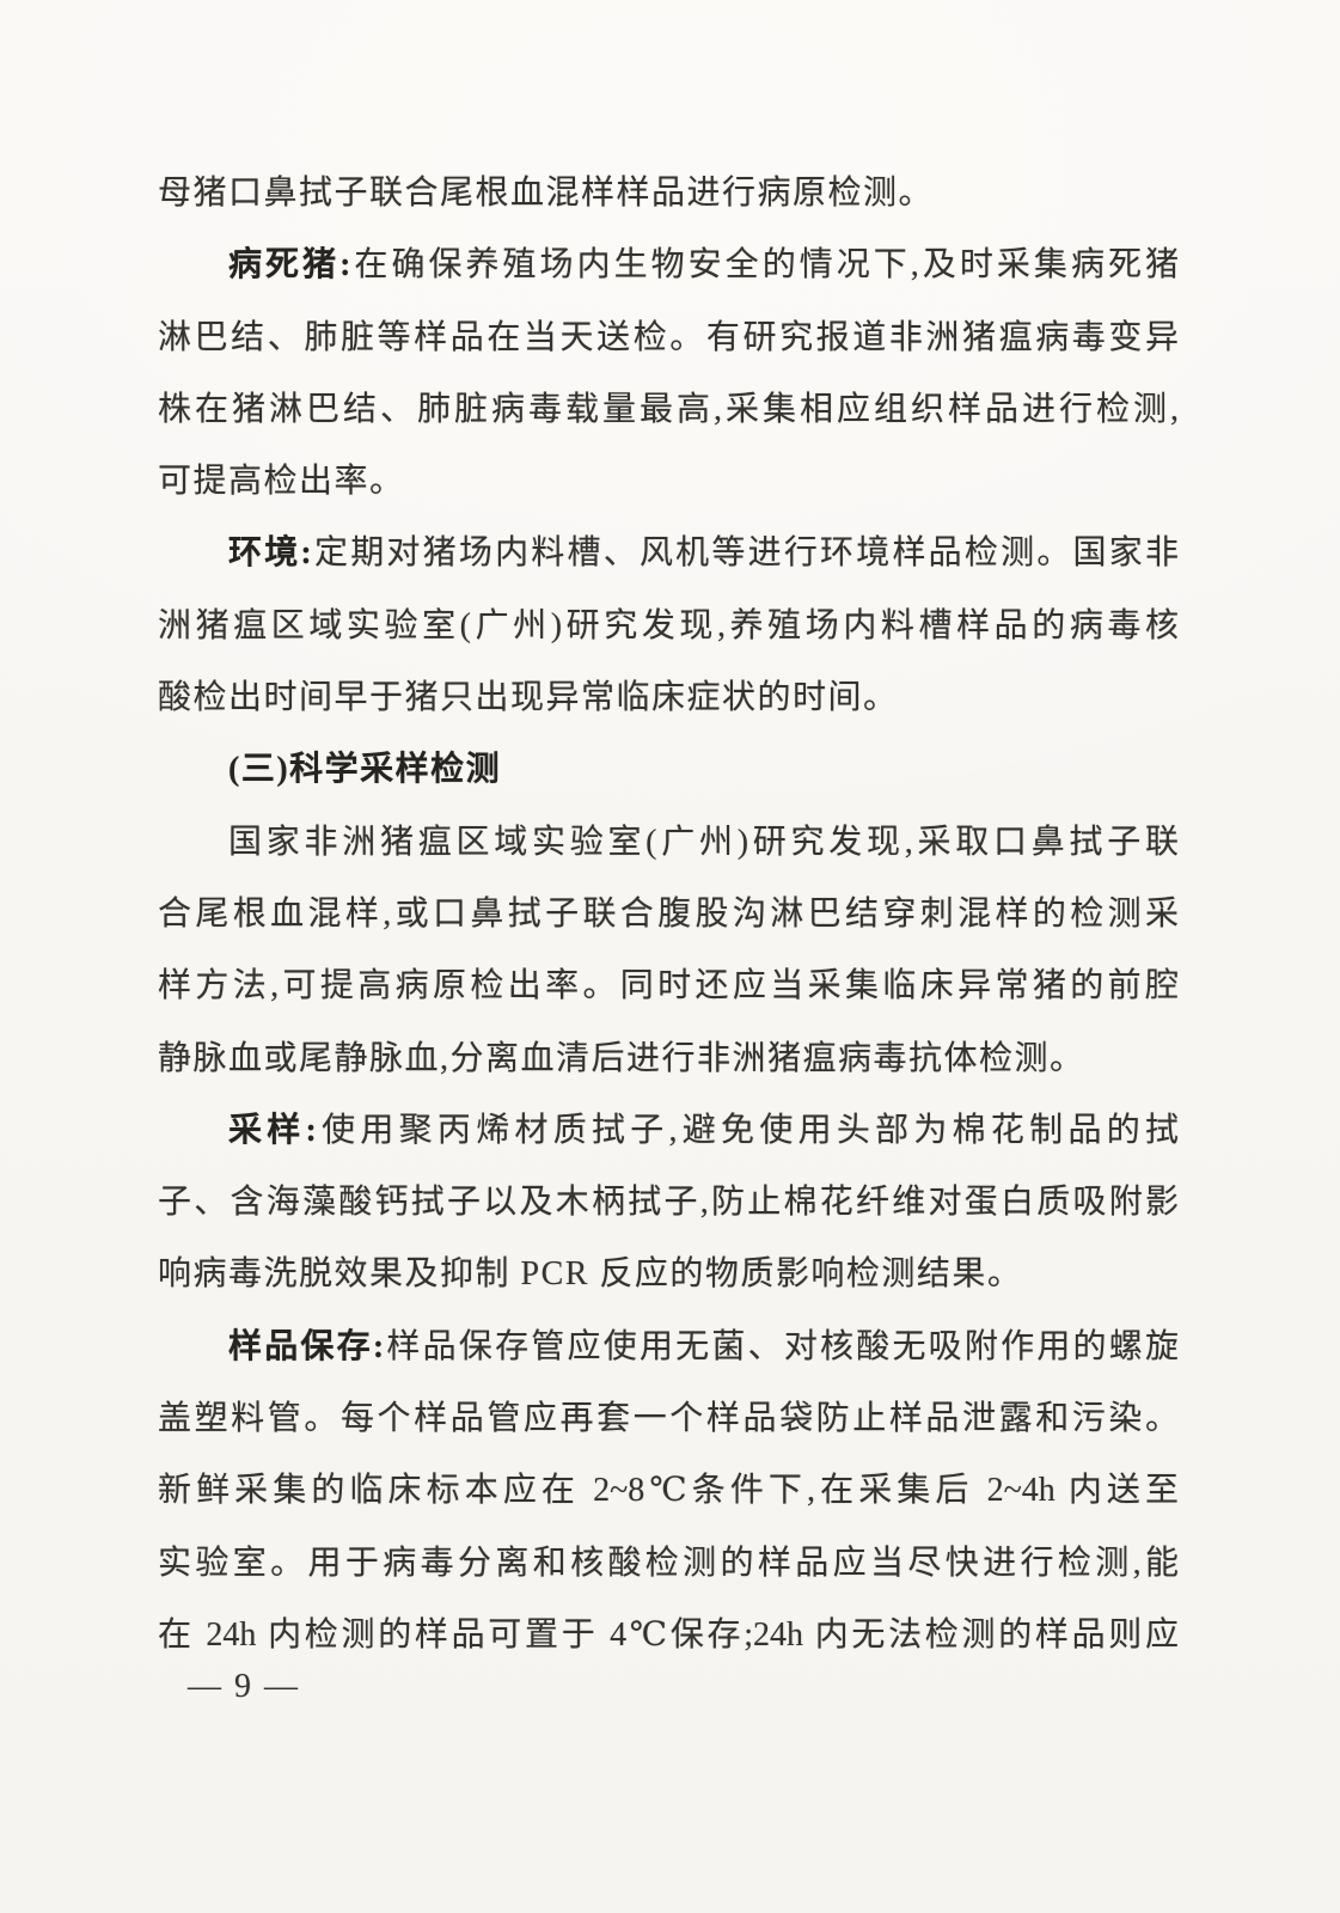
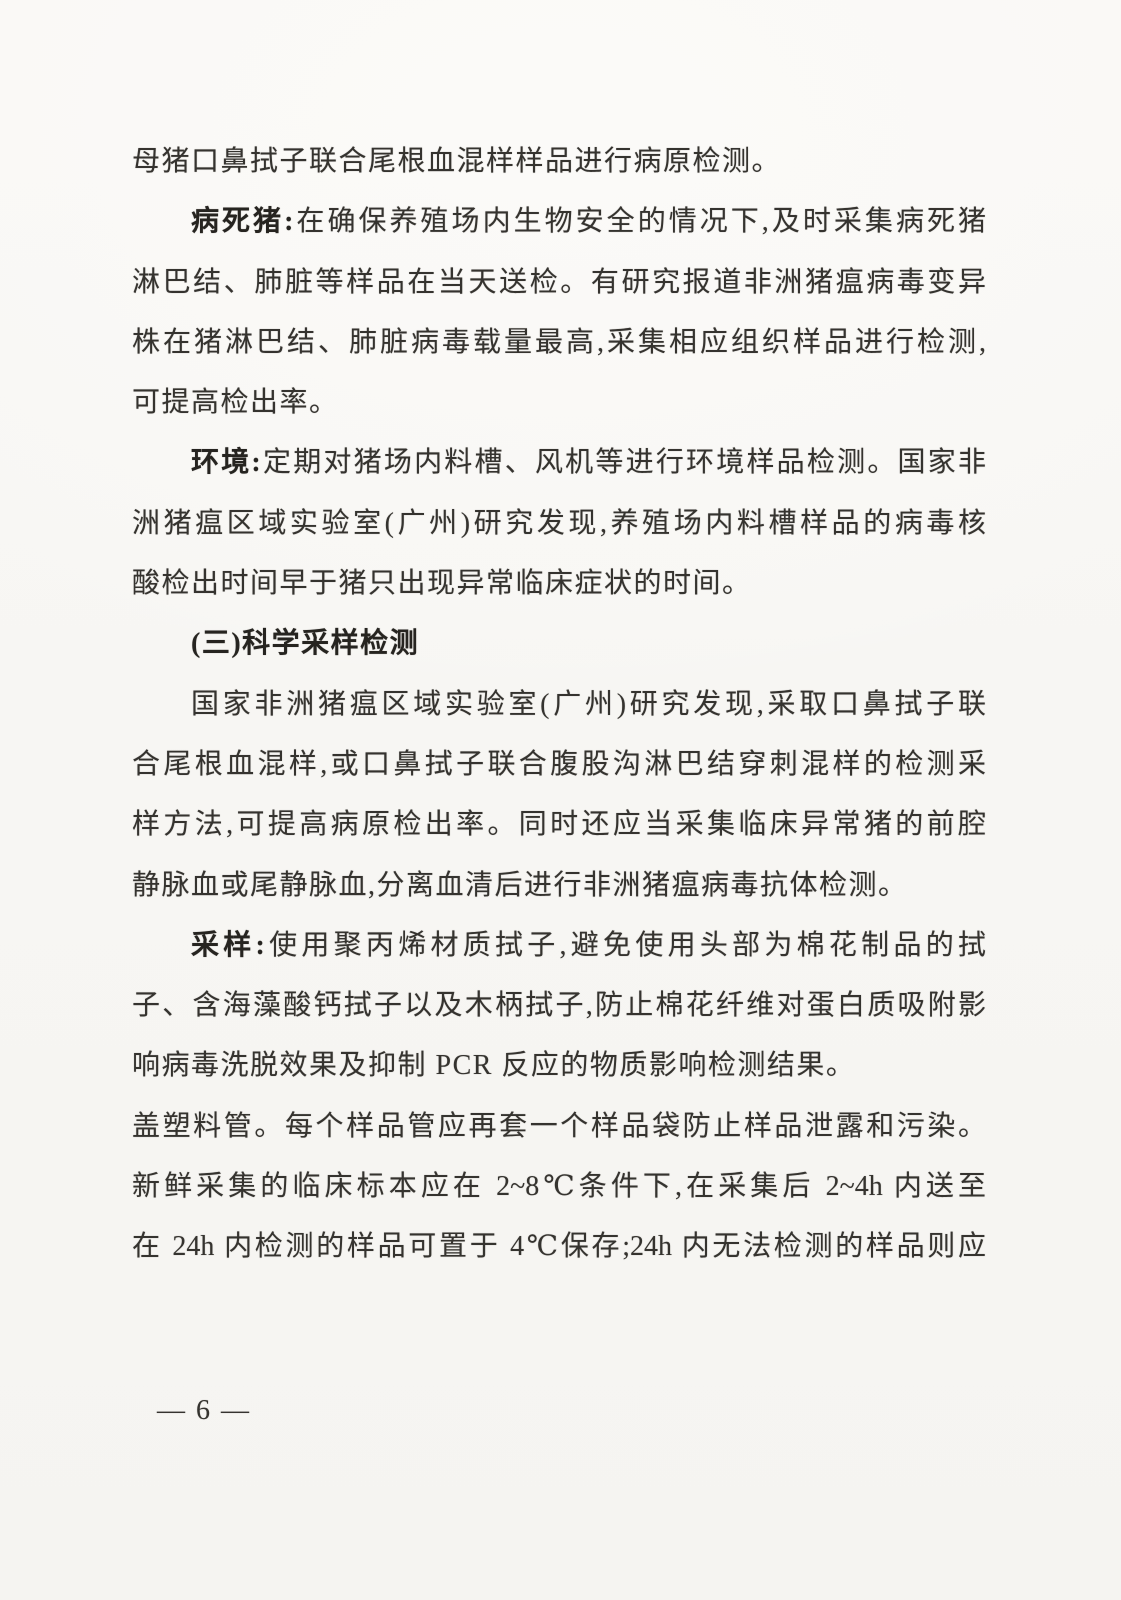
  母猪口鼻拭子联合尾根血混样样品进行病原检测。
  病死猪:在确保养殖场内生物安全的情况下,及时采集病死猪
  淋巴结、肺脏等样品在当天送检。有研究报道非洲猪瘟病毒变异
  株在猪淋巴结、肺脏病毒载量最高,采集相应组织样品进行检测,
  可提高检出率。
  环境:定期对猪场内料槽、风机等进行环境样品检测。国家非
  洲猪瘟区域实验室(广州)研究发现,养殖场内料槽样品的病毒核
  酸检出时间早于猪只出现异常临床症状的时间。
  (三)科学采样检测
  国家非洲猪瘟区域实验室(广州)研究发现,采取口鼻拭子联
  合尾根血混样,或口鼻拭子联合腹股沟淋巴结穿刺混样的检测采
  样方法,可提高病原检出率。同时还应当采集临床异常猪的前腔
  静脉血或尾静脉血,分离血清后进行非洲猪瘟病毒抗体检测。
  采样:使用聚丙烯材质拭子,避免使用头部为棉花制品的拭
  子、含海藻酸钙拭子以及木柄拭子,防止棉花纤维对蛋白质吸附影
  响病毒洗脱效果及抑制 PCR 反应的物质影响检测结果。
- 样品保存:样品保存管应使用无菌、对核酸无吸附作用的螺旋
  盖塑料管。每个样品管应再套一个样品袋防止样品泄露和污染。
  新鲜采集的临床标本应在 2~8℃条件下,在采集后 2~4h 内送至
- 实验室。用于病毒分离和核酸检测的样品应当尽快进行检测,能
  在 24h 内检测的样品可置于 4℃保存;24h 内无法检测的样品则应
- — 9 —
+ — 6 —
